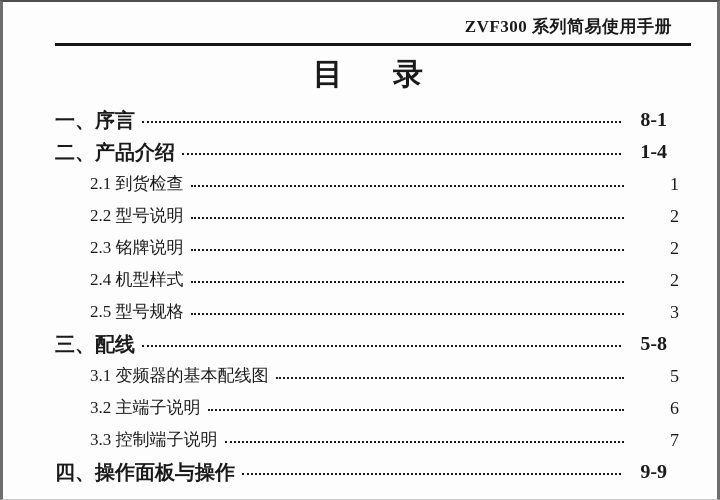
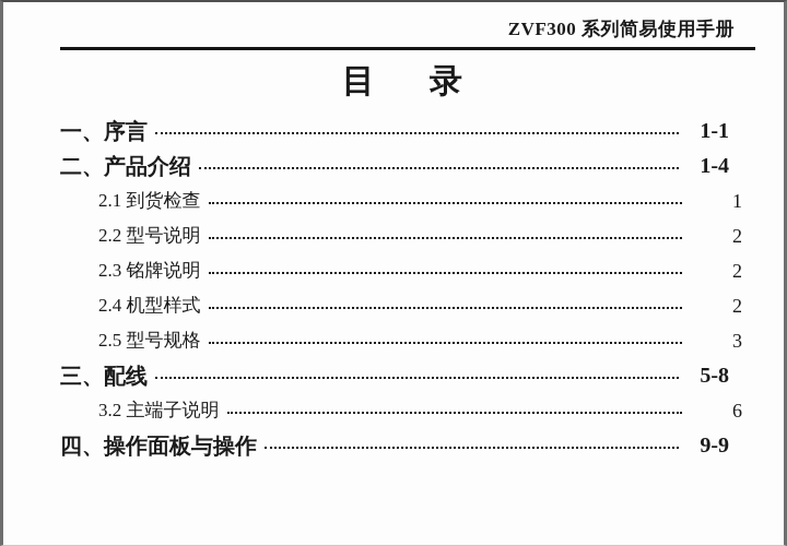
  ZVF300 系列简易使用手册
  目 录
  一、序言
- 8-1
+ 1-1
  二、产品介绍
  1-4
  2.1 到货检查
  1
  2.2 型号说明
  2
  2.3 铭牌说明
  2
  2.4 机型样式
  2
  2.5 型号规格
  3
  三、配线
  5-8
- 3.1 变频器的基本配线图
- 5
  3.2 主端子说明
  6
- 3.3 控制端子说明
- 7
  四、操作面板与操作
  9-9
